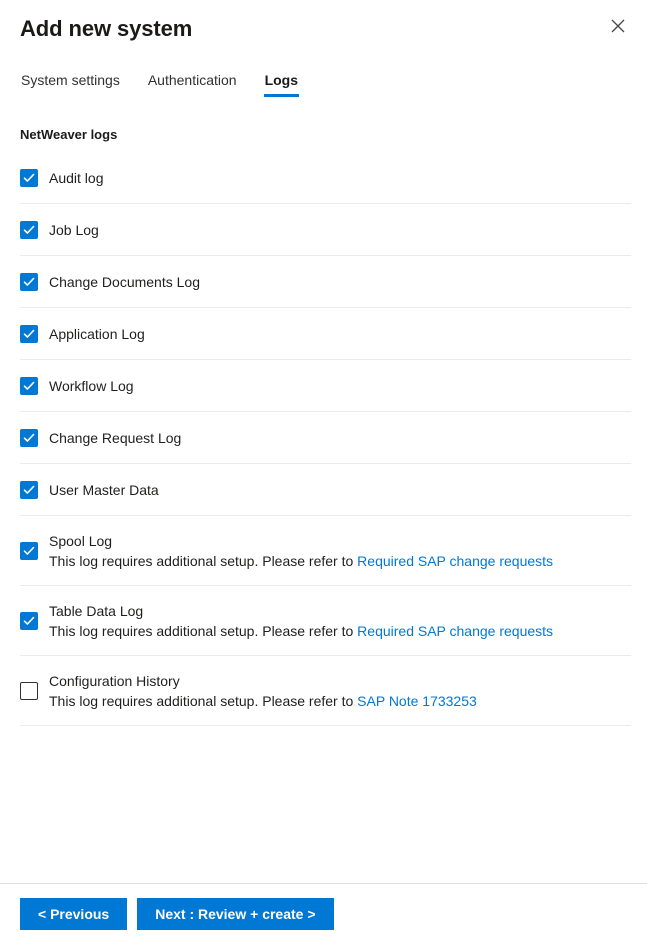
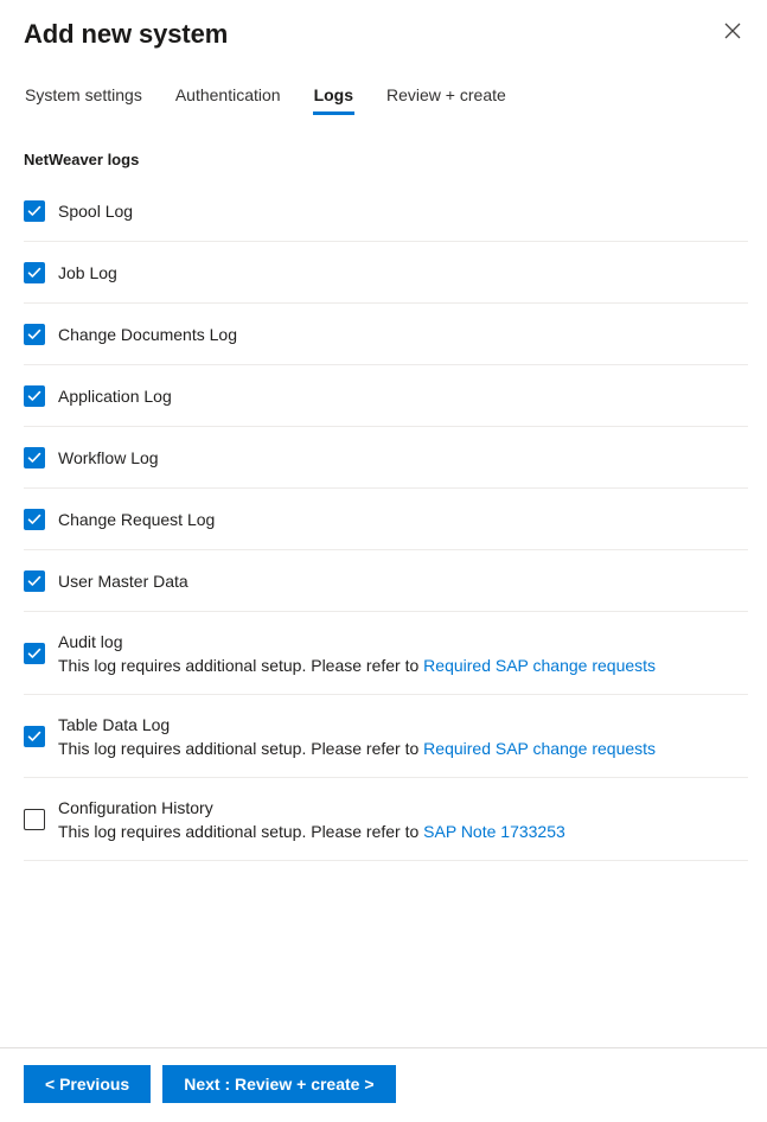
  Add new system
  System settings
  Authentication
  Logs
+ Review + create
  NetWeaver logs
- Audit log
+ Spool Log
  Job Log
  Change Documents Log
  Application Log
  Workflow Log
  Change Request Log
  User Master Data
- Spool Log
+ Audit log
  This log requires additional setup. Please refer to Required SAP change requests
  Table Data Log
  This log requires additional setup. Please refer to Required SAP change requests
  Configuration History
  This log requires additional setup. Please refer to SAP Note 1733253
  < Previous
  Next : Review + create >
